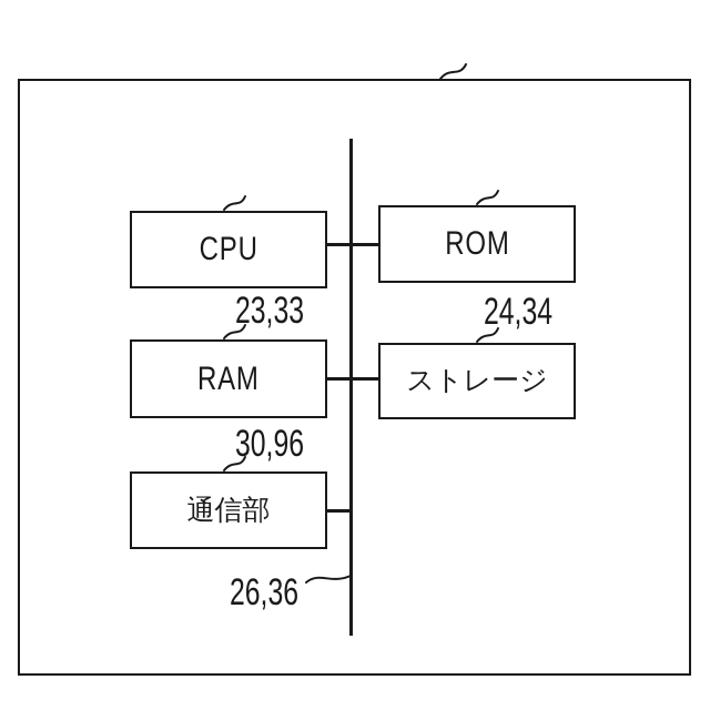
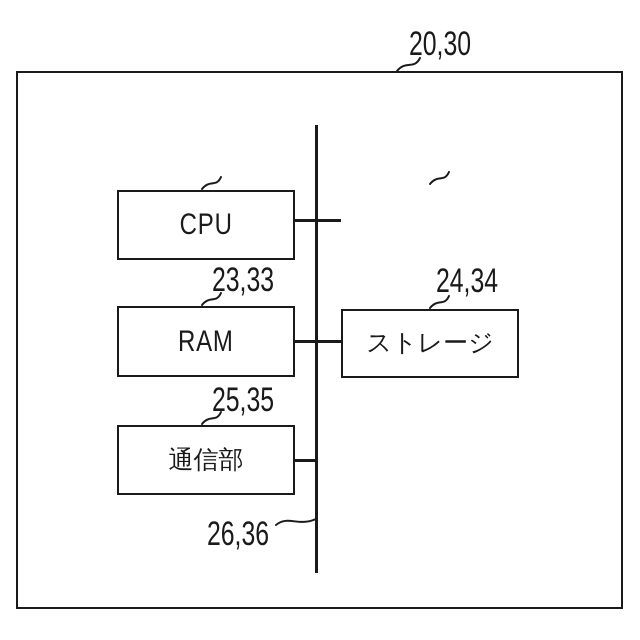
+ 20,30
  26,36
  CPU
- ROM
  23,33
  RAM
  24,34
  ストレージ
- 30,96
+ 25,35
  通信部
